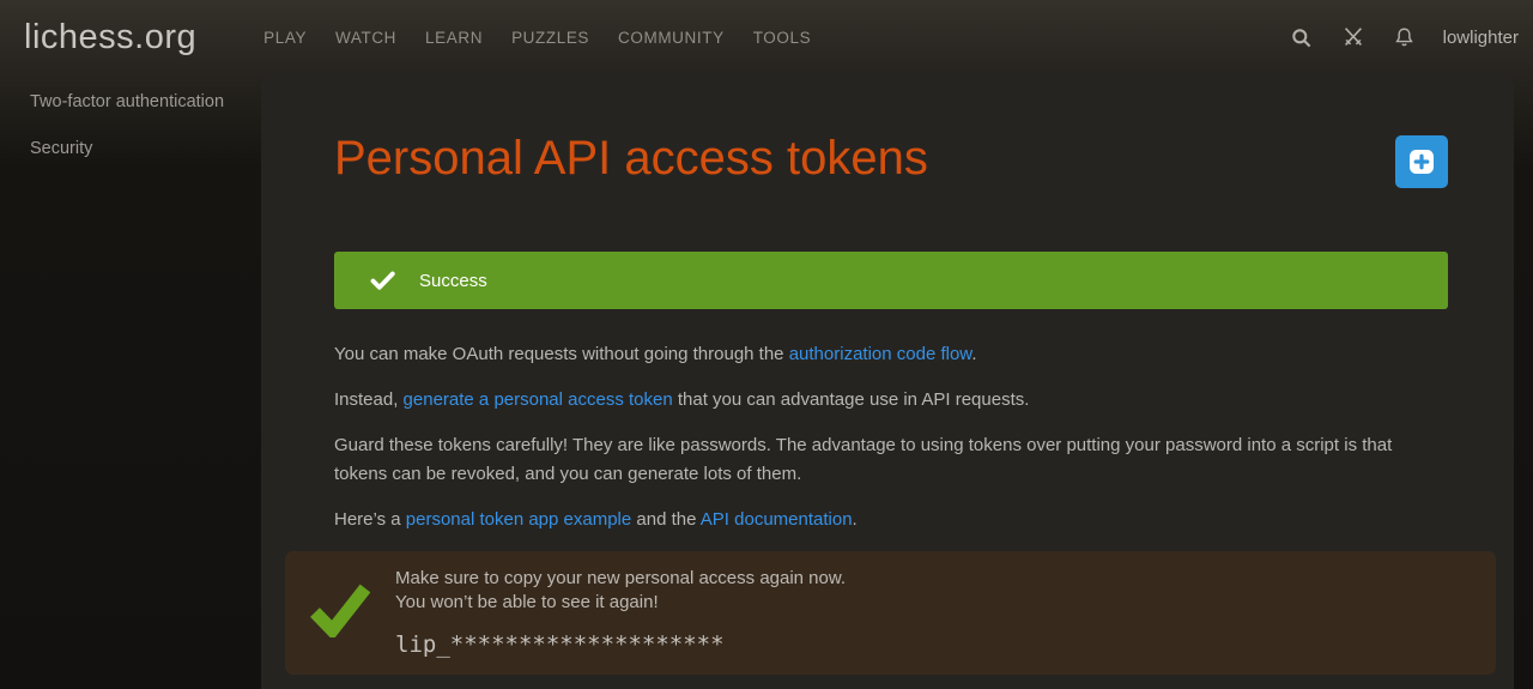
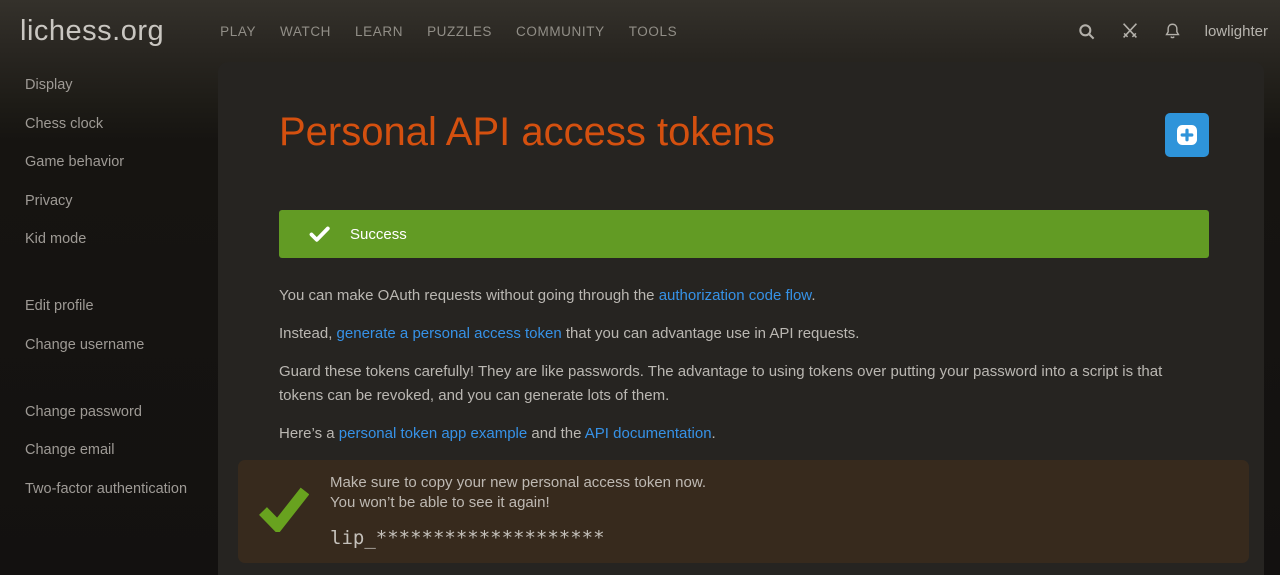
  lichess.org
  PLAY
  WATCH
  LEARN
  PUZZLES
  COMMUNITY
  TOOLS
  lowlighter
+ Display
+ Chess clock
+ Game behavior
+ Privacy
+ Kid mode
+ Edit profile
+ Change username
+ Change password
+ Change email
  Two-factor authentication
- Security
  Personal API access tokens
  Success
  You can make OAuth requests without going through the authorization code flow.
  Instead, generate a personal access token that you can advantage use in API requests.
  Guard these tokens carefully! They are like passwords. The advantage to using tokens over putting your password into a script is that tokens can be revoked, and you can generate lots of them.
  Here’s a personal token app example and the API documentation.
- Make sure to copy your new personal access again now.
+ Make sure to copy your new personal access token now.
  You won’t be able to see it again!
  lip_********************
